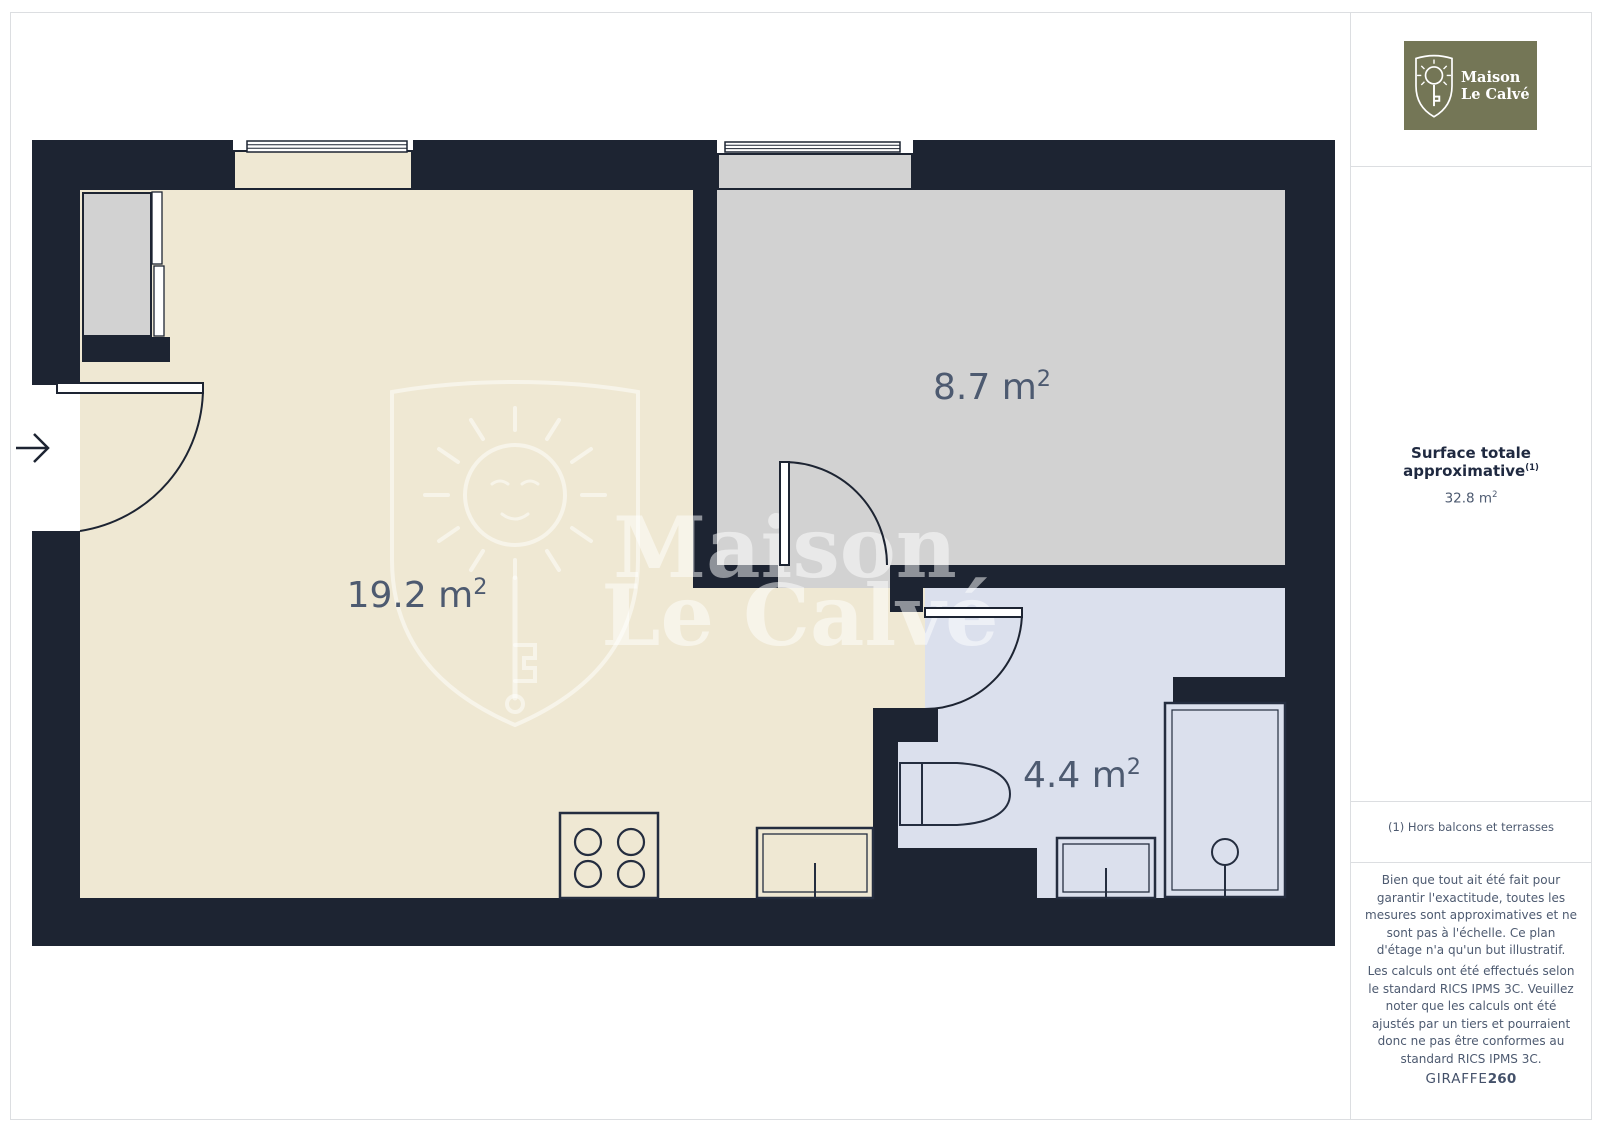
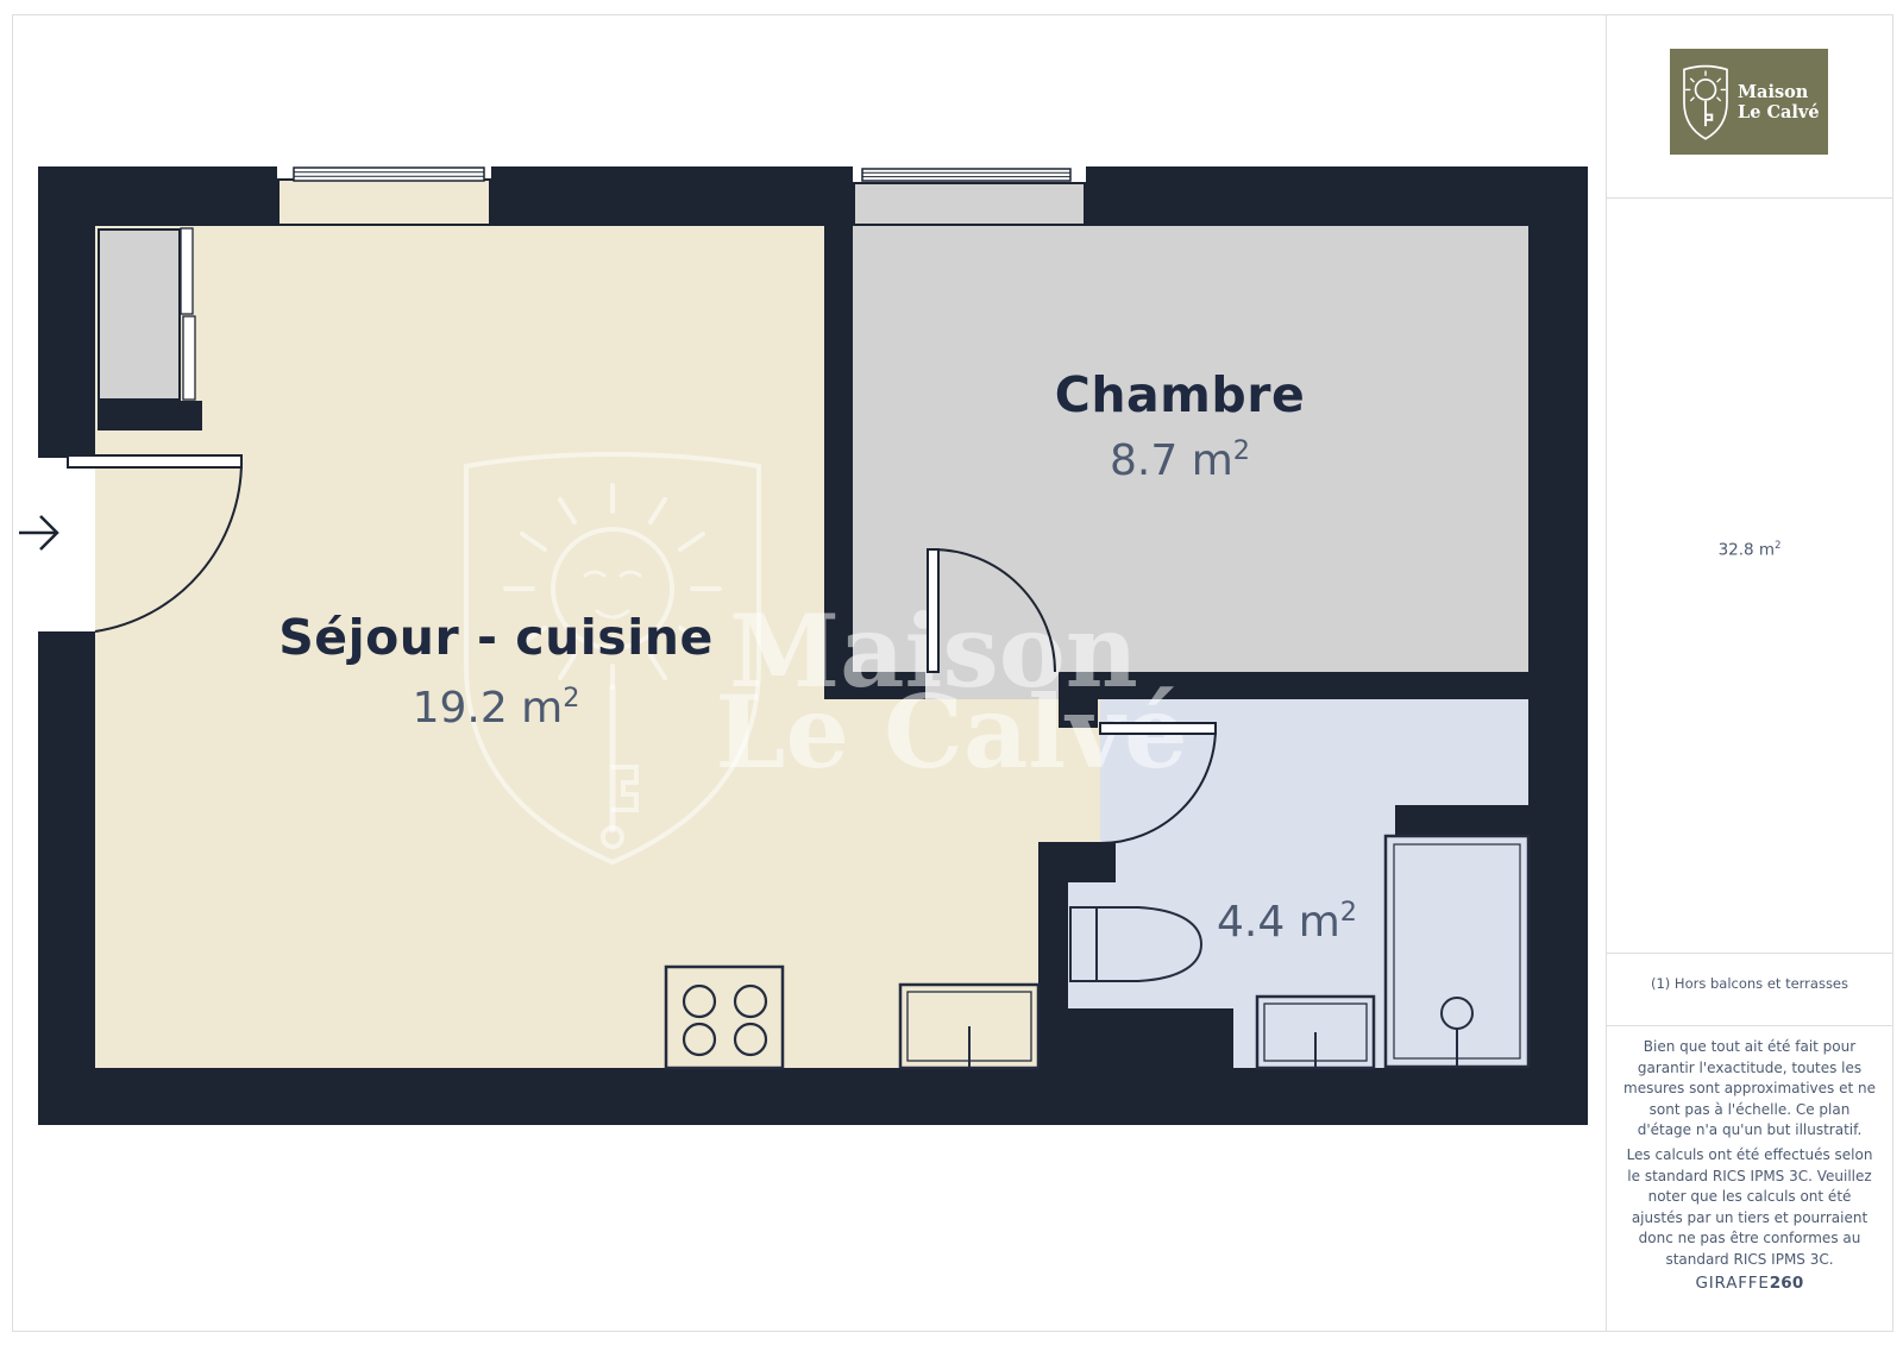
  Maison
  Le Calv
+ Séjour - cuisine
  19.2 m2
+ Chambre
  8.7 m2
  4.4 m2
  Maison
  Le Calvé
- Surface totale approximative(1)
  32.8 m2
  (1) Hors balcons et terrasses
  Bien que tout ait été fait pour garantir l'exactitude, toutes les mesures sont approximatives et ne sont pas à l'échelle. Ce plan d'étage n'a qu'un but illustratif.
  Les calculs ont été effectués selon le standard RICS IPMS 3C. Veuillez noter que les calculs ont été ajustés par un tiers et pourraient donc ne pas être conformes au standard RICS IPMS 3C.
  GIRAFFE260
